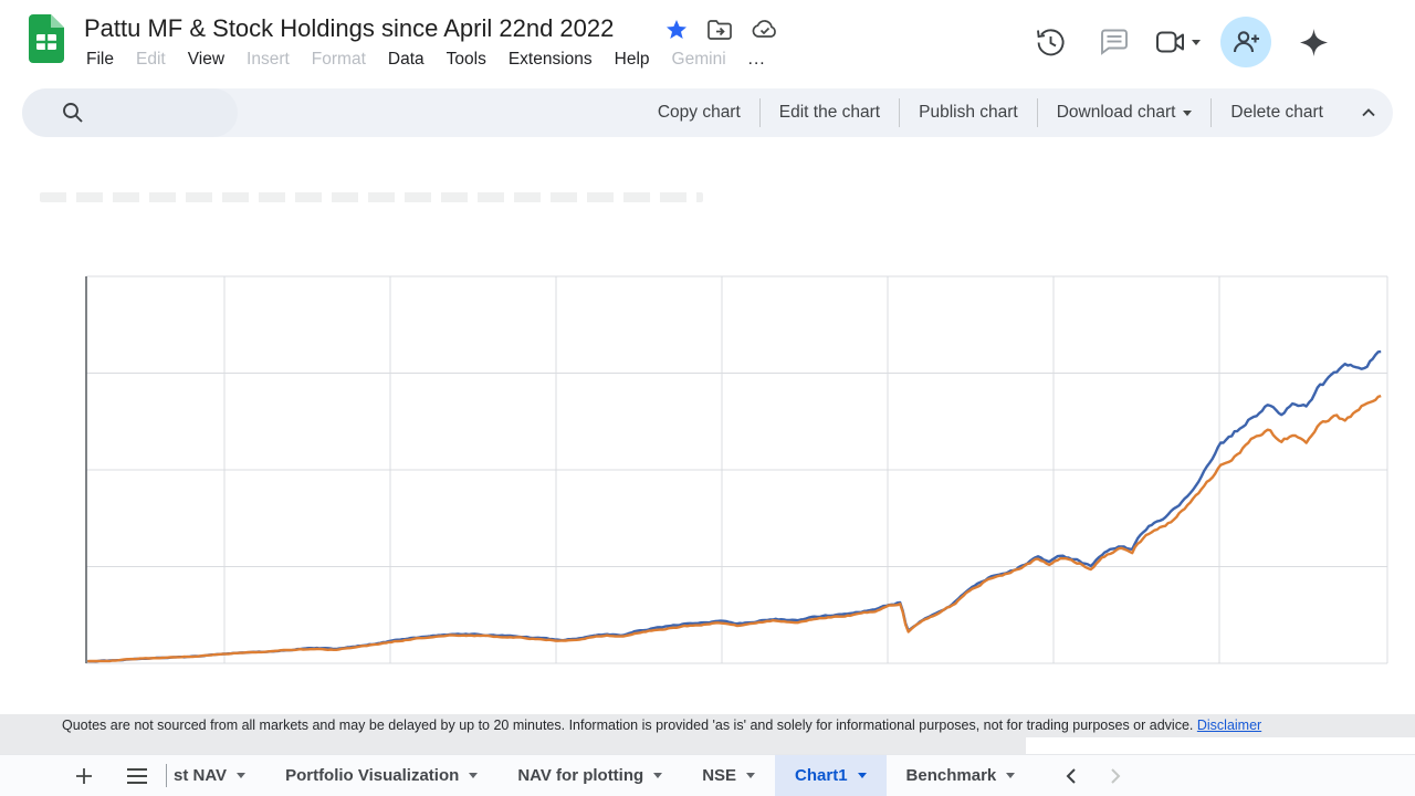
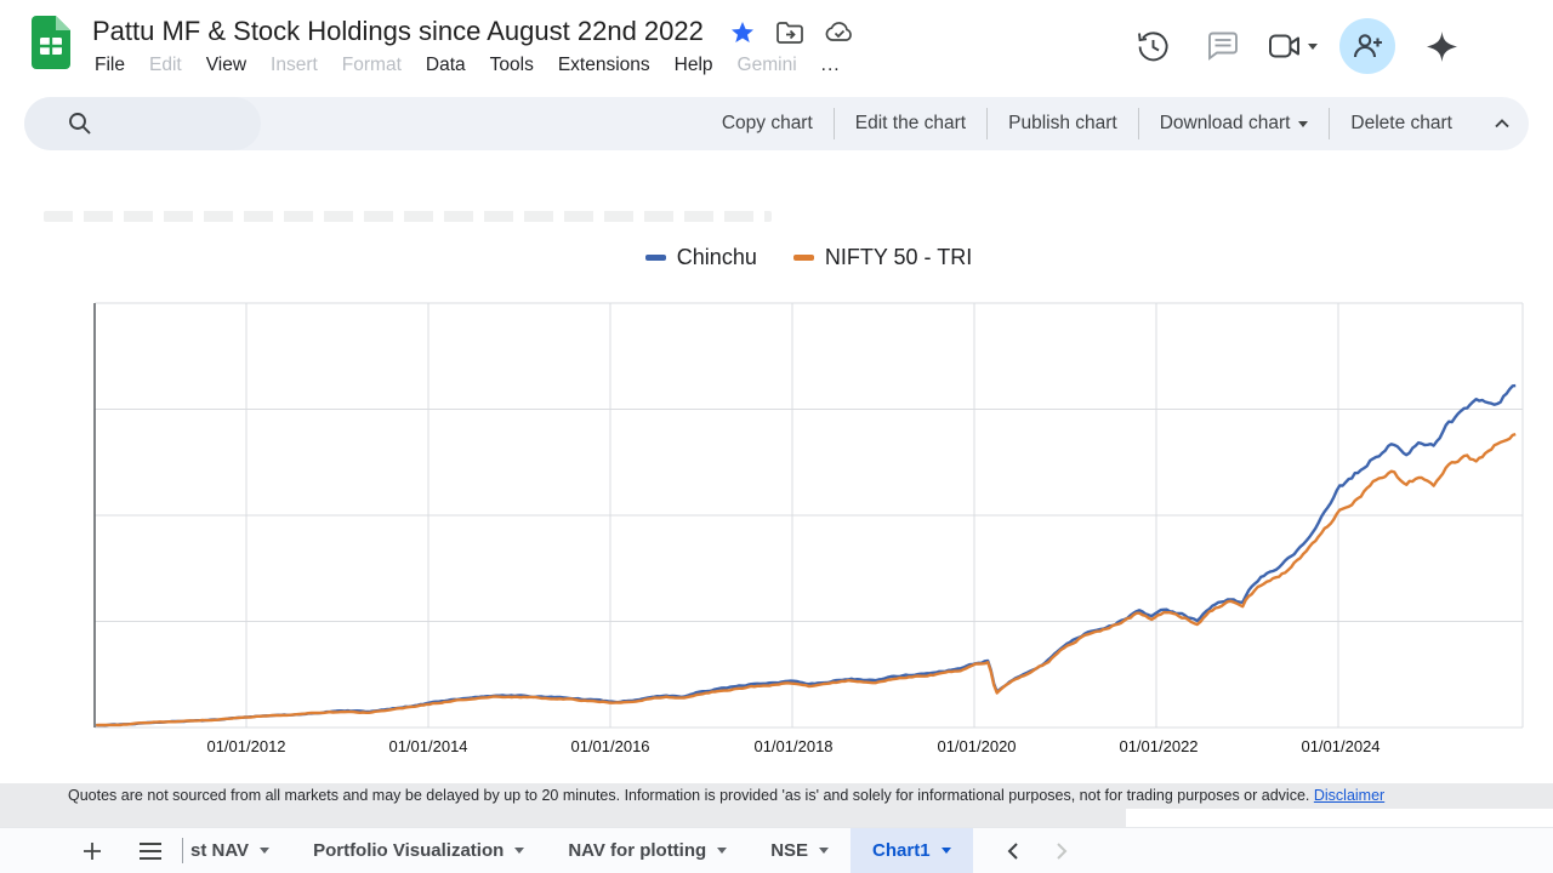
- Pattu MF & Stock Holdings since April 22nd 2022
+ Pattu MF & Stock Holdings since August 22nd 2022
  File
  Edit
  View
  Insert
  Format
  Data
  Tools
  Extensions
  Help
  Gemini
  ...
  Copy chart
  Edit the chart
  Publish chart
  Download chart
  Delete chart
+ Chinchu
+ NIFTY 50 - TRI
+ 01/01/2012
+ 01/01/2014
+ 01/01/2016
+ 01/01/2018
+ 01/01/2020
+ 01/01/2022
+ 01/01/2024
  Quotes are not sourced from all markets and may be delayed by up to 20 minutes. Information is provided 'as is' and solely for informational purposes, not for trading purposes or advice. Disclaimer
  st NAV
  Portfolio Visualization
  NAV for plotting
  NSE
  Chart1
- Benchmark
